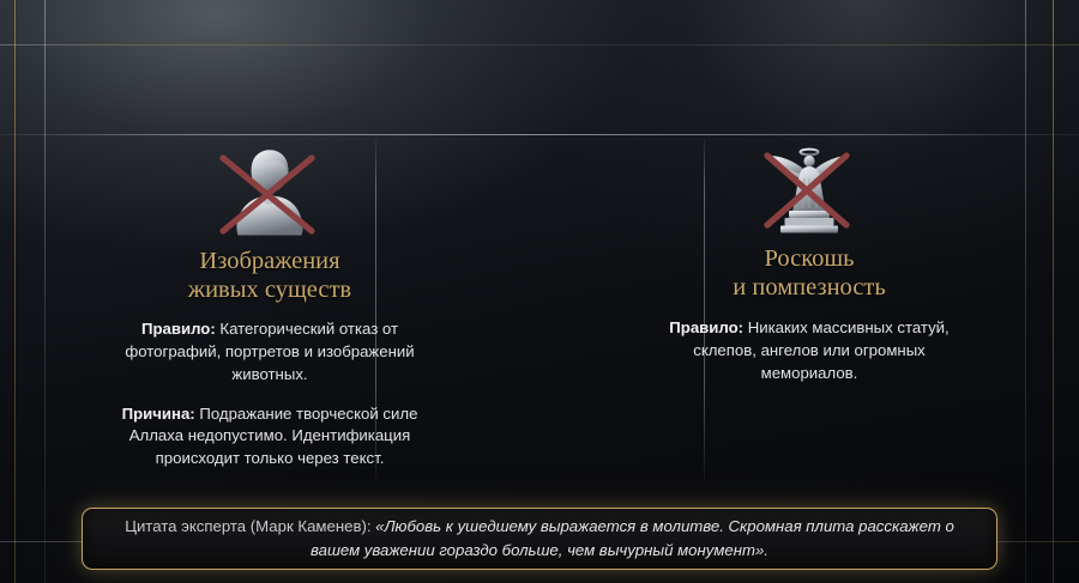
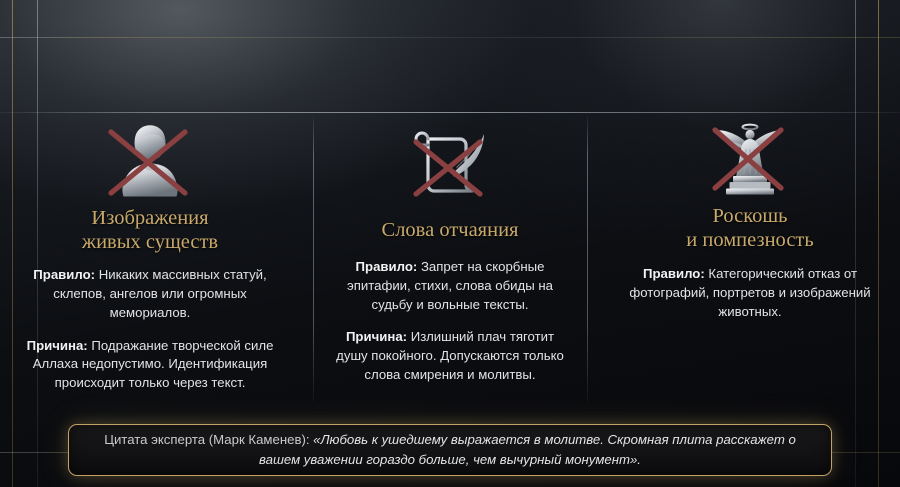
  Изображения
  живых существ
- Правило: Категорический отказ от фотографий, портретов и изображений животных.
+ Правило: Никаких массивных статуй, склепов, ангелов или огромных мемориалов.
  Причина: Подражание творческой силе Аллаха недопустимо. Идентификация происходит только через текст.
+ Слова отчаяния
+ Правило: Запрет на скорбные эпитафии, стихи, слова обиды на судьбу и вольные тексты.
+ Причина: Излишний плач тяготит душу покойного. Допускаются только слова смирения и молитвы.
  Роскошь
  и помпезность
- Правило: Никаких массивных статуй, склепов, ангелов или огромных мемориалов.
+ Правило: Категорический отказ от фотографий, портретов и изображений животных.
  Цитата эксперта (Марк Каменев): «Любовь к ушедшему выражается в молитве. Скромная плита расскажет о вашем уважении гораздо больше, чем вычурный монумент».
